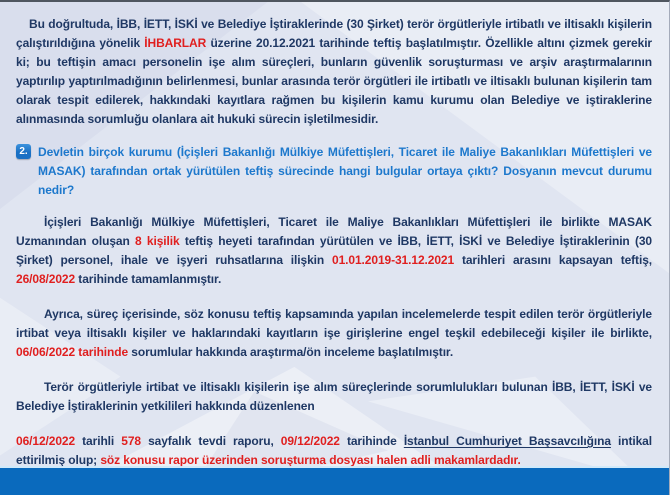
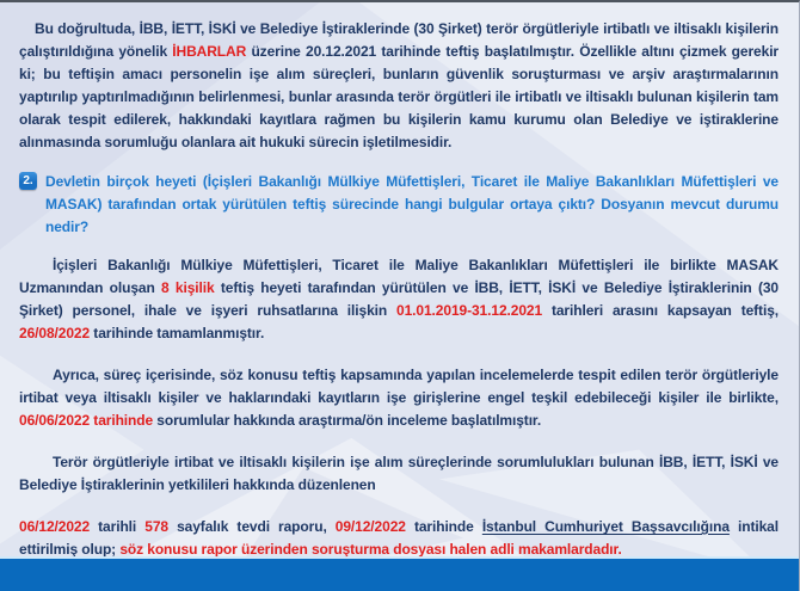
  Bu doğrultuda, İBB, İETT, İSKİ ve Belediye İştiraklerinde (30 Şirket) terör örgütleriyle irtibatlı ve iltisaklı kişilerin çalıştırıldığına yönelik İHBARLAR üzerine 20.12.2021 tarihinde teftiş başlatılmıştır. Özellikle altını çizmek gerekir ki; bu teftişin amacı personelin işe alım süreçleri, bunların güvenlik soruşturması ve arşiv araştırmalarının yaptırılıp yaptırılmadığının belirlenmesi, bunlar arasında terör örgütleri ile irtibatlı ve iltisaklı bulunan kişilerin tam olarak tespit edilerek, hakkındaki kayıtlara rağmen bu kişilerin kamu kurumu olan Belediye ve iştiraklerine alınmasında sorumluğu olanlara ait hukuki sürecin işletilmesidir.
  2.
- Devletin birçok kurumu (İçişleri Bakanlığı Mülkiye Müfettişleri, Ticaret ile Maliye Bakanlıkları Müfettişleri ve MASAK) tarafından ortak yürütülen teftiş sürecinde hangi bulgular ortaya çıktı? Dosyanın mevcut durumu nedir?
+ Devletin birçok heyeti (İçişleri Bakanlığı Mülkiye Müfettişleri, Ticaret ile Maliye Bakanlıkları Müfettişleri ve MASAK) tarafından ortak yürütülen teftiş sürecinde hangi bulgular ortaya çıktı? Dosyanın mevcut durumu nedir?
  İçişleri Bakanlığı Mülkiye Müfettişleri, Ticaret ile Maliye Bakanlıkları Müfettişleri ile birlikte MASAK Uzmanından oluşan 8 kişilik teftiş heyeti tarafından yürütülen ve İBB, İETT, İSKİ ve Belediye İştiraklerinin (30 Şirket) personel, ihale ve işyeri ruhsatlarına ilişkin 01.01.2019-31.12.2021 tarihleri arasını kapsayan teftiş, 26/08/2022 tarihinde tamamlanmıştır.
  Ayrıca, süreç içerisinde, söz konusu teftiş kapsamında yapılan incelemelerde tespit edilen terör örgütleriyle irtibat veya iltisaklı kişiler ve haklarındaki kayıtların işe girişlerine engel teşkil edebileceği kişiler ile birlikte, 06/06/2022 tarihinde sorumlular hakkında araştırma/ön inceleme başlatılmıştır.
  Terör örgütleriyle irtibat ve iltisaklı kişilerin işe alım süreçlerinde sorumlulukları bulunan İBB, İETT, İSKİ ve Belediye İştiraklerinin yetkilileri hakkında düzenlenen
  06/12/2022 tarihli 578 sayfalık tevdi raporu, 09/12/2022 tarihinde İstanbul Cumhuriyet Başsavcılığına intikal ettirilmiş olup; söz konusu rapor üzerinden soruşturma dosyası halen adli makamlardadır.
